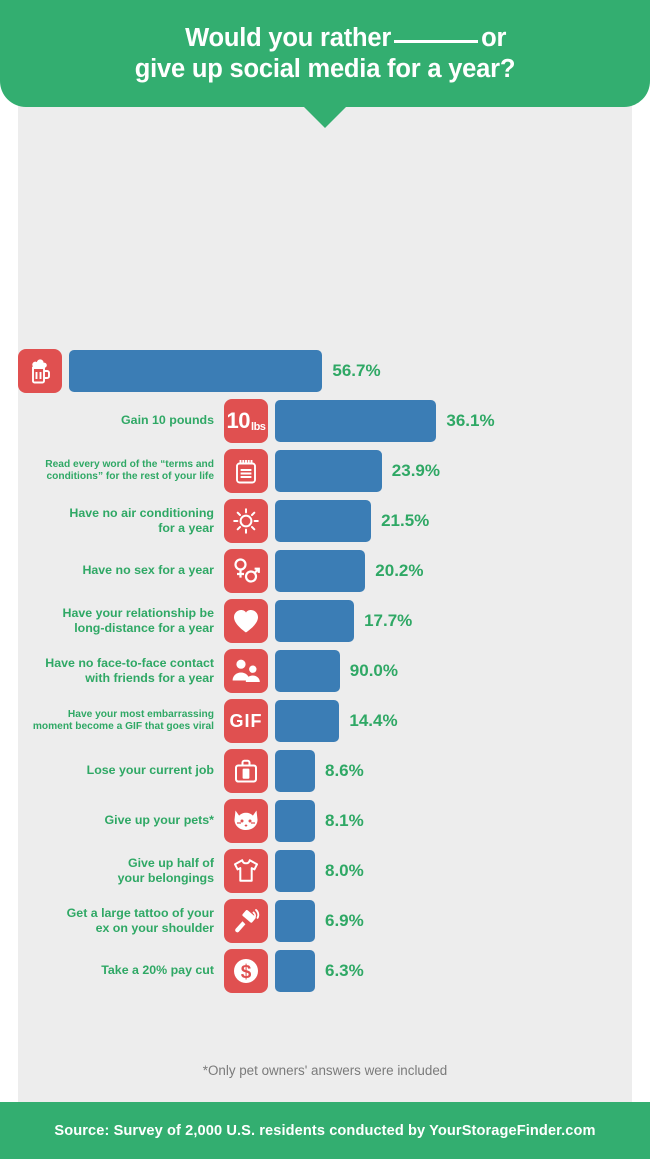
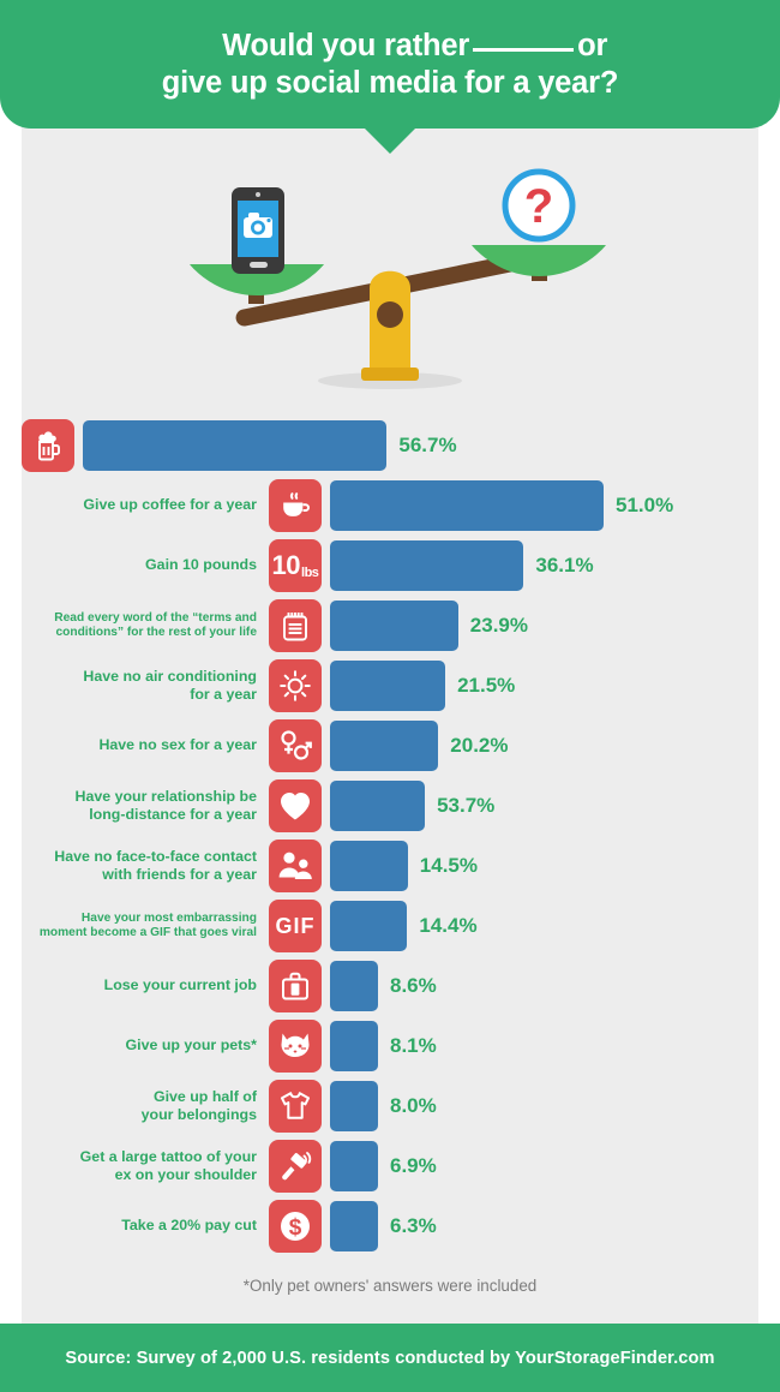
  Would you rather or give up social media for a year?
+ ?
  56.7%
+ Give up coffee for a year
+ 51.0%
  Gain 10 pounds
  10
  lbs
  36.1%
  Read every word of the “terms and
  conditions” for the rest of your life
  23.9%
  Have no air conditioning
  for a year
  21.5%
  Have no sex for a year
  20.2%
  Have your relationship be
  long-distance for a year
- 17.7%
+ 53.7%
  Have no face-to-face contact
  with friends for a year
- 90.0%
+ 14.5%
  Have your most embarrassing
  moment become a GIF that goes viral
  GIF
  14.4%
  Lose your current job
  8.6%
  Give up your pets*
  8.1%
  Give up half of
  your belongings
  8.0%
  Get a large tattoo of your
  ex on your shoulder
  6.9%
  Take a 20% pay cut
  $
  6.3%
  *Only pet owners' answers were included
  Source: Survey of 2,000 U.S. residents conducted by YourStorageFinder.com
